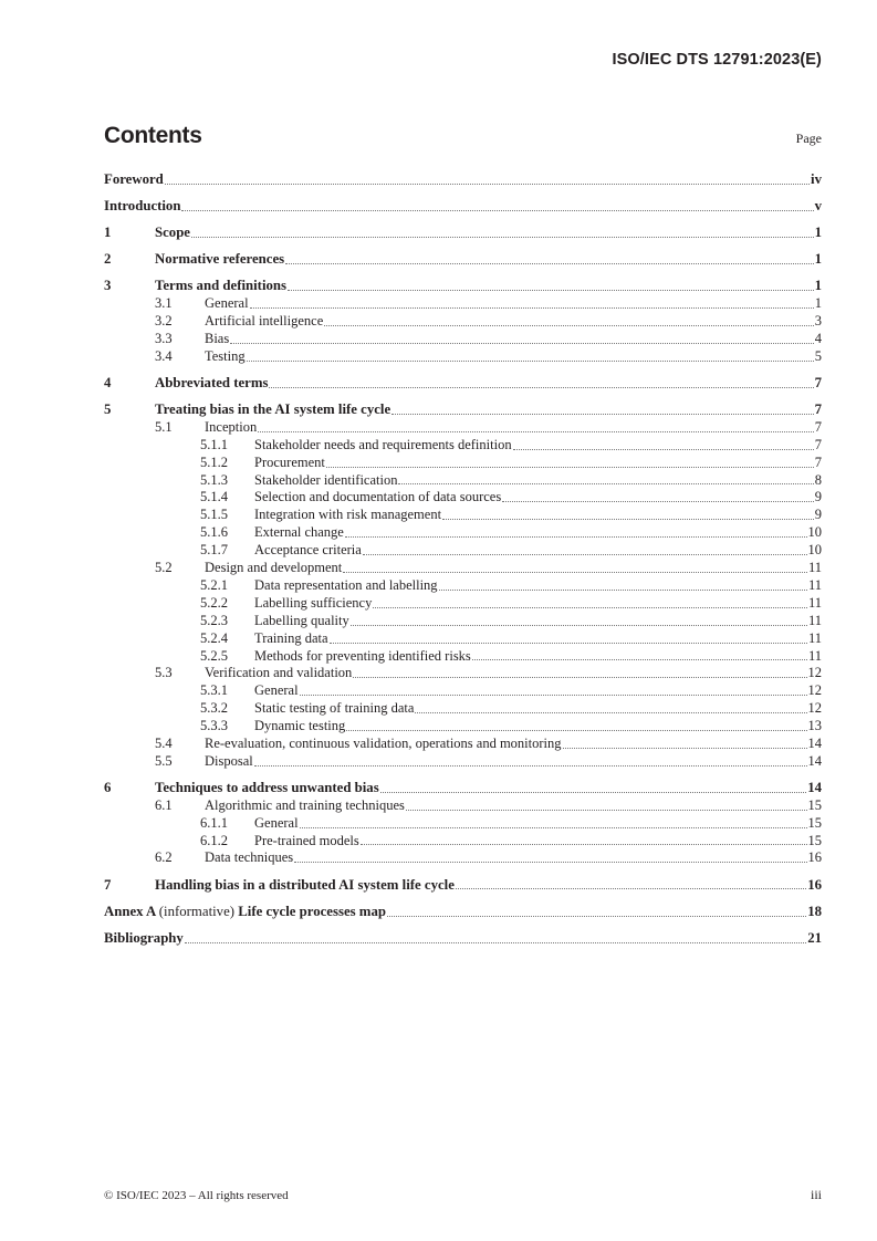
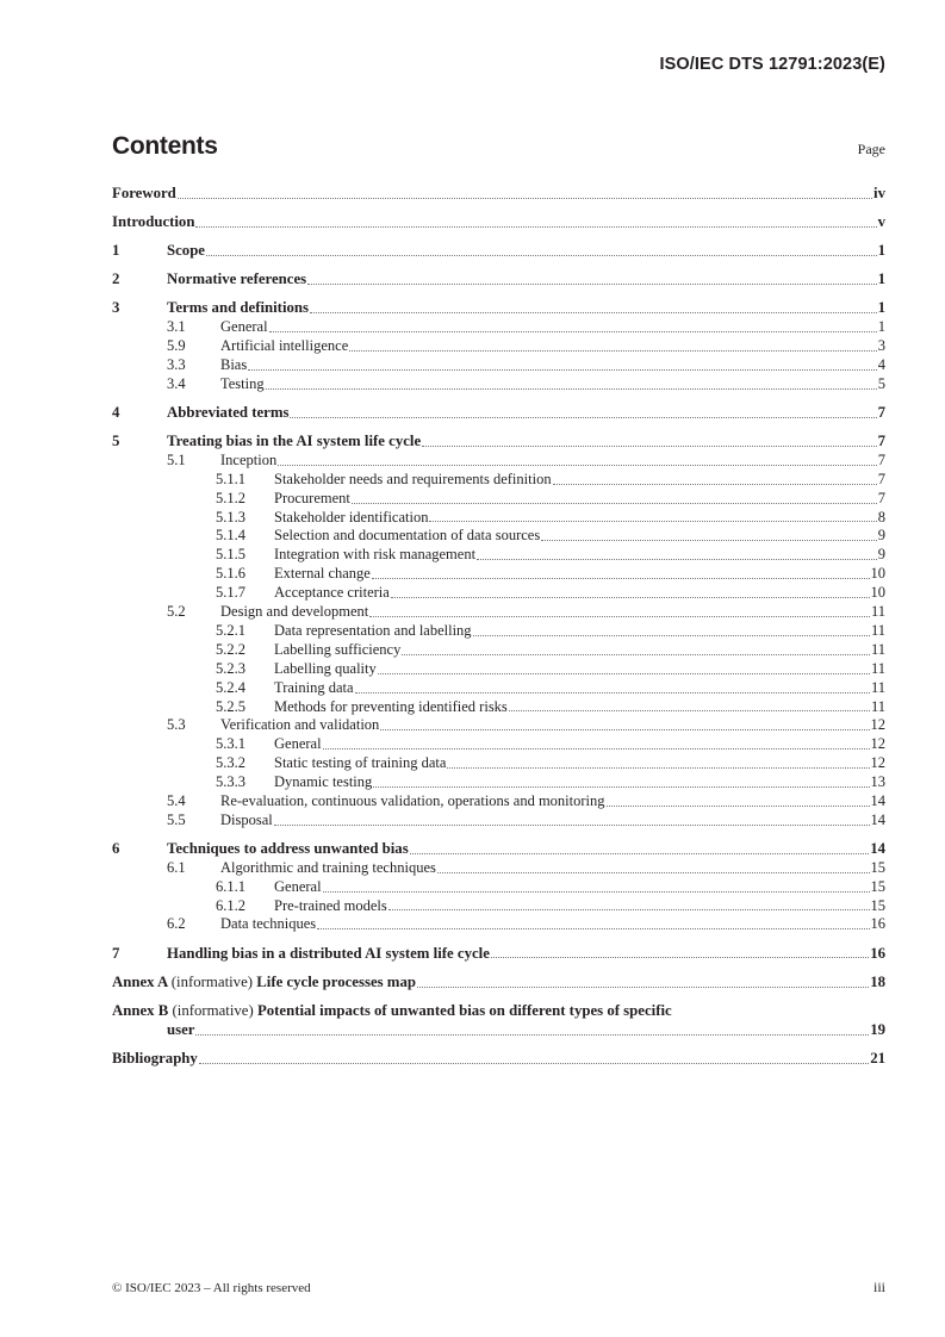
  ISO/IEC DTS 12791:2023(E)
  Contents
  Page
  Foreword
  iv
  Introduction
  v
  1
  Scope
  1
  2
  Normative references
  1
  3
  Terms and definitions
  1
  3.1
  General
  1
- 3.2
+ 5.9
  Artificial intelligence
  3
  3.3
  Bias
  4
  3.4
  Testing
  5
  4
  Abbreviated terms
  7
  5
  Treating bias in the AI system life cycle
  7
  5.1
  Inception
  7
  5.1.1
  Stakeholder needs and requirements definition
  7
  5.1.2
  Procurement
  7
  5.1.3
  Stakeholder identification
  8
  5.1.4
  Selection and documentation of data sources
  9
  5.1.5
  Integration with risk management
  9
  5.1.6
  External change
  10
  5.1.7
  Acceptance criteria
  10
  5.2
  Design and development
  11
  5.2.1
  Data representation and labelling
  11
  5.2.2
  Labelling sufficiency
  11
  5.2.3
  Labelling quality
  11
  5.2.4
  Training data
  11
  5.2.5
  Methods for preventing identified risks
  11
  5.3
  Verification and validation
  12
  5.3.1
  General
  12
  5.3.2
  Static testing of training data
  12
  5.3.3
  Dynamic testing
  13
  5.4
  Re-evaluation, continuous validation, operations and monitoring
  14
  5.5
  Disposal
  14
  6
  Techniques to address unwanted bias
  14
  6.1
  Algorithmic and training techniques
  15
  6.1.1
  General
  15
  6.1.2
  Pre-trained models
  15
  6.2
  Data techniques
  16
  7
  Handling bias in a distributed AI system life cycle
  16
  Annex A (informative) Life cycle processes map
  18
+ Annex B (informative) Potential impacts of unwanted bias on different types of specific
+ user
+ 19
  Bibliography
  21
  © ISO/IEC 2023 – All rights reserved
  iii
